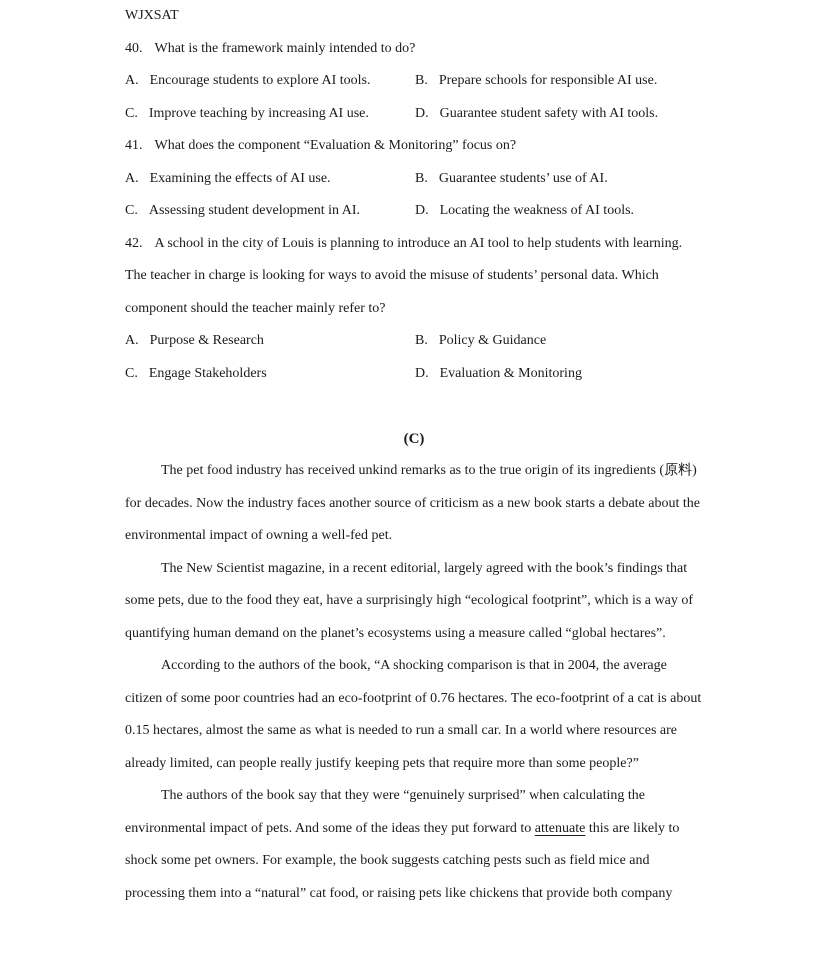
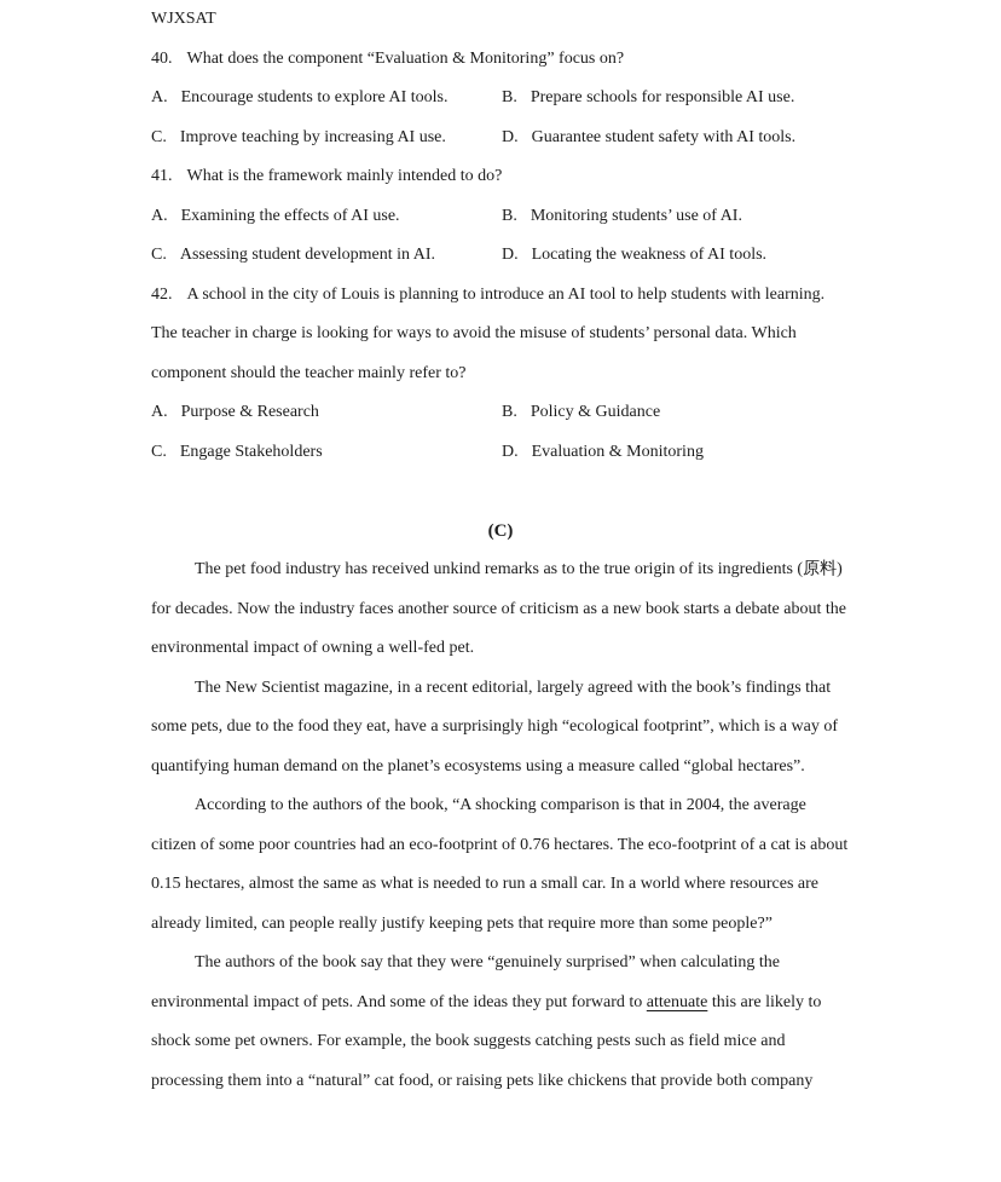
  WJXSAT
- 40. What is the framework mainly intended to do?
+ 40. What does the component “Evaluation & Monitoring” focus on?
  A. Encourage students to explore AI tools.
  B. Prepare schools for responsible AI use.
  C. Improve teaching by increasing AI use.
  D. Guarantee student safety with AI tools.
- 41. What does the component “Evaluation & Monitoring” focus on?
+ 41. What is the framework mainly intended to do?
  A. Examining the effects of AI use.
- B. Guarantee students’ use of AI.
+ B. Monitoring students’ use of AI.
  C. Assessing student development in AI.
  D. Locating the weakness of AI tools.
  42. A school in the city of Louis is planning to introduce an AI tool to help students with learning. The teacher in charge is looking for ways to avoid the misuse of students’ personal data. Which component should the teacher mainly refer to?
  A. Purpose & Research
  B. Policy & Guidance
  C. Engage Stakeholders
  D. Evaluation & Monitoring
  (C)
  The pet food industry has received unkind remarks as to the true origin of its ingredients (原料) for decades. Now the industry faces another source of criticism as a new book starts a debate about the environmental impact of owning a well-fed pet.
  The New Scientist magazine, in a recent editorial, largely agreed with the book’s findings that some pets, due to the food they eat, have a surprisingly high “ecological footprint”, which is a way of quantifying human demand on the planet’s ecosystems using a measure called “global hectares”.
  According to the authors of the book, “A shocking comparison is that in 2004, the average citizen of some poor countries had an eco-footprint of 0.76 hectares. The eco-footprint of a cat is about 0.15 hectares, almost the same as what is needed to run a small car. In a world where resources are already limited, can people really justify keeping pets that require more than some people?”
  The authors of the book say that they were “genuinely surprised” when calculating the environmental impact of pets. And some of the ideas they put forward to attenuate this are likely to shock some pet owners. For example, the book suggests catching pests such as field mice and processing them into a “natural” cat food, or raising pets like chickens that provide both company
